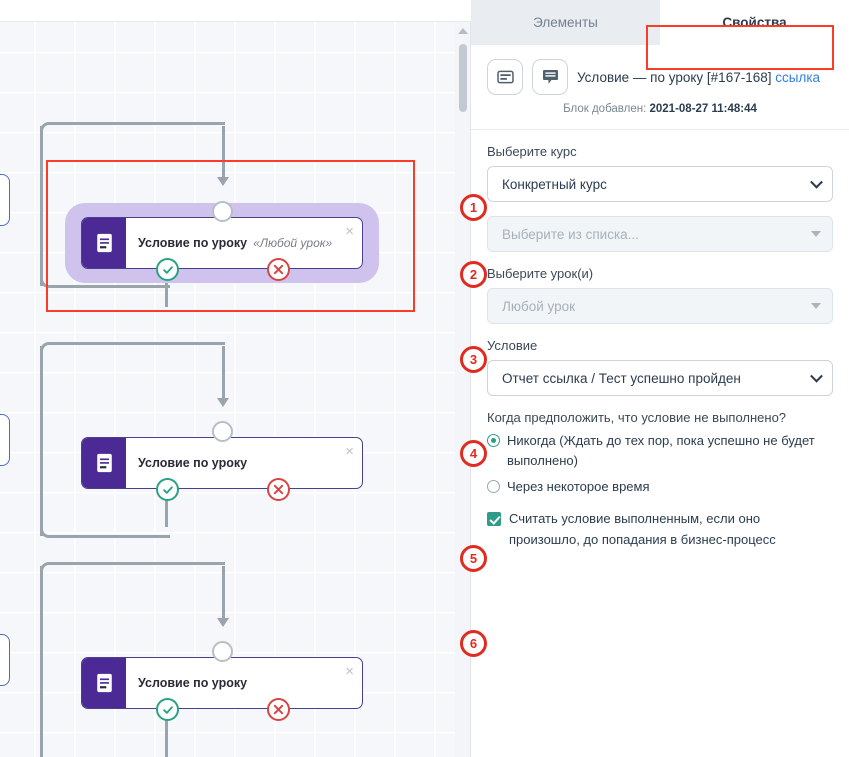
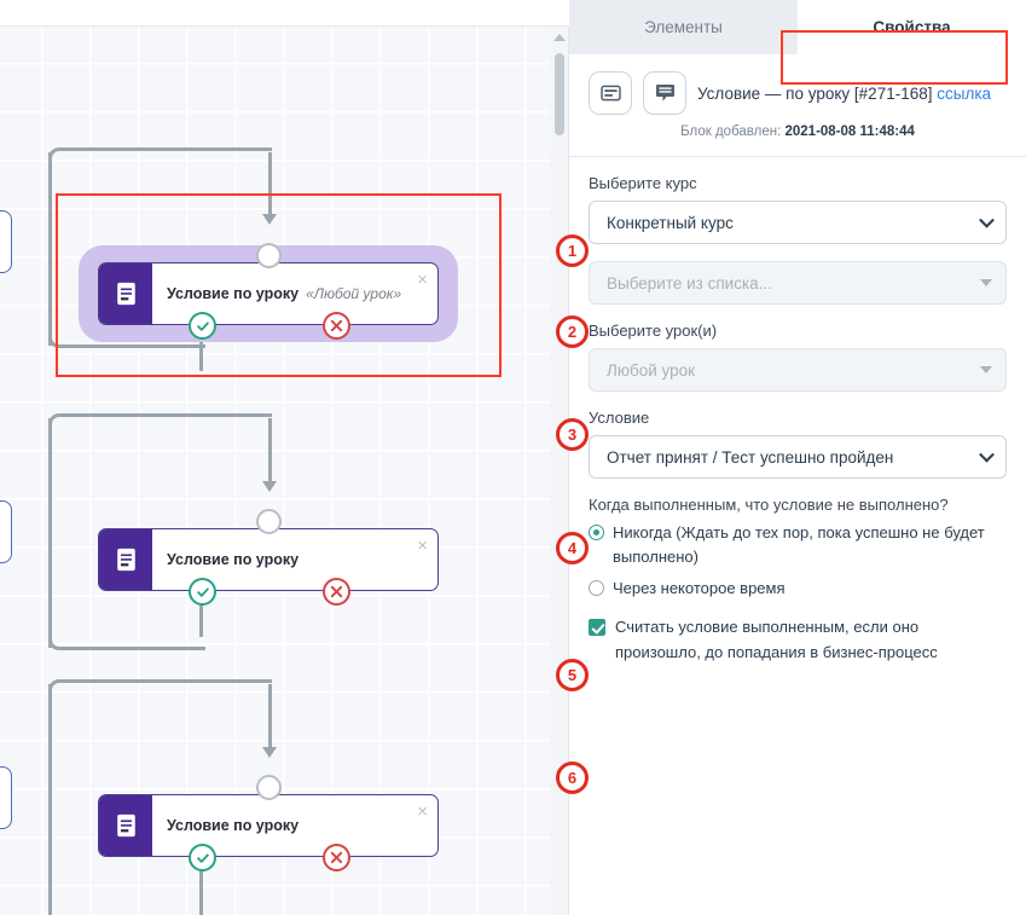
  Условие по уроку
  «Любой урок»
  ×
  Условие по уроку
  ×
  Условие по уроку
  ×
  Элементы
  Свойства
- Условие — по уроку [#167-168] ссылка
+ Условие — по уроку [#271-168] ссылка
- Блок добавлен: 2021-08-27 11:48:44
+ Блок добавлен: 2021-08-08 11:48:44
  Выберите курс
  Конкретный курс
  Выберите из списка...
  Выберите урок(и)
  Любой урок
  Условие
- Отчет ссылка / Тест успешно пройден
+ Отчет принят / Тест успешно пройден
- Когда предположить, что условие не выполнено?
+ Когда выполненным, что условие не выполнено?
  Никогда (Ждать до тех пор, пока успешно не будет выполнено)
  Через некоторое время
  Считать условие выполненным, если оно произошло, до попадания в бизнес-процесс
  1
  2
  3
  4
  5
  6
